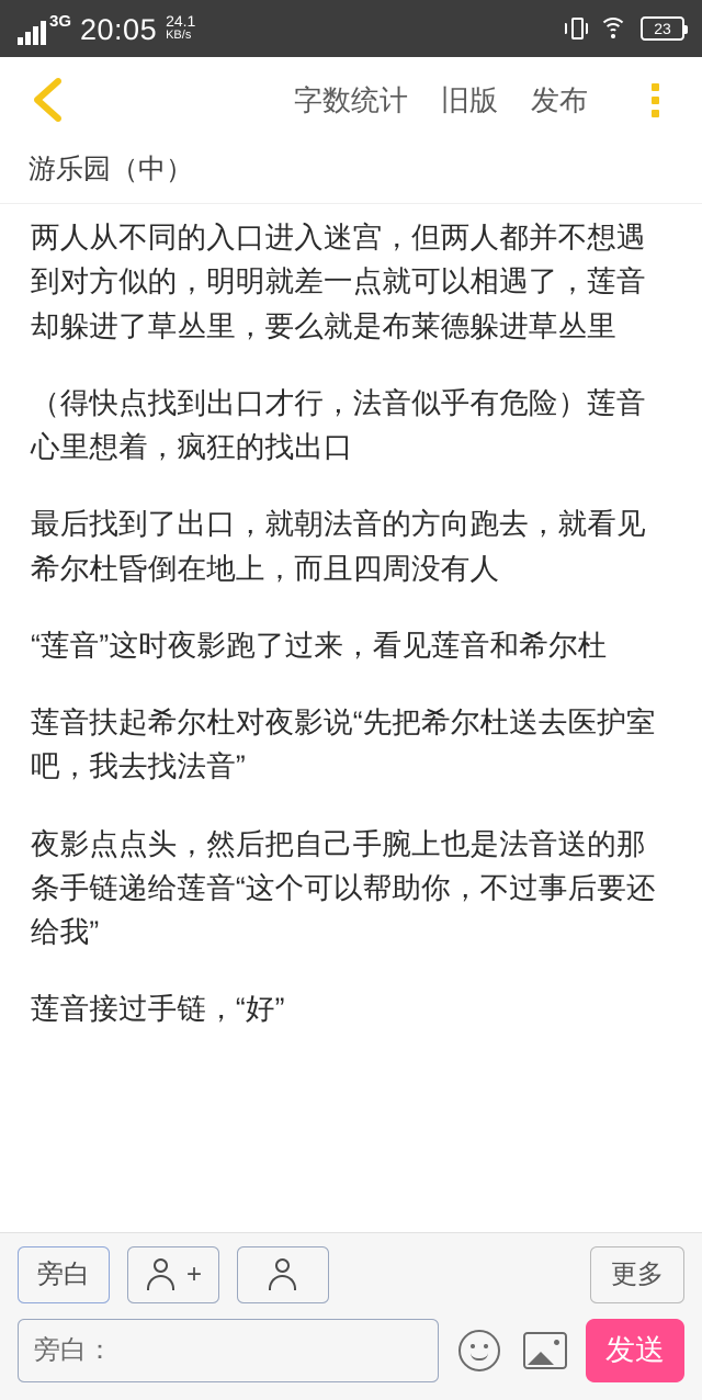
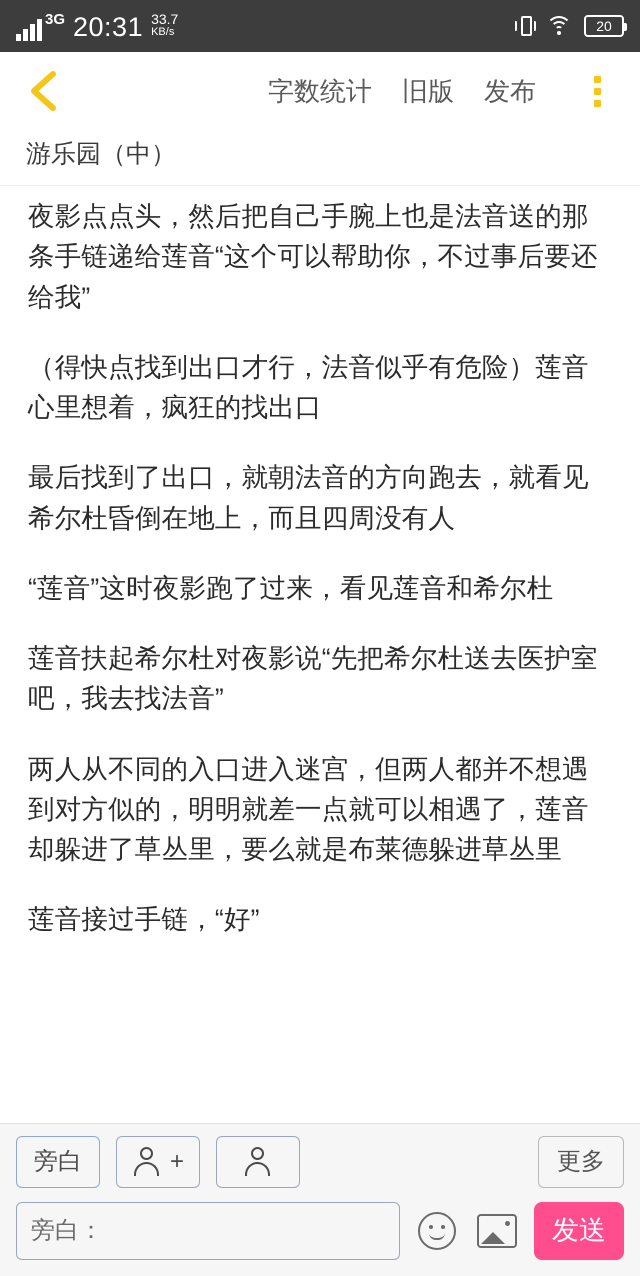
  3G
- 20:05
+ 20:31
- 24.1
+ 33.7
  KB/s
- 23
+ 20
  字数统计
  旧版
  发布
  游乐园（中）
- 两人从不同的入口进入迷宫，但两人都并不想遇到对方似的，明明就差一点就可以相遇了，莲音却躲进了草丛里，要么就是布莱德躲进草丛里
+ 夜影点点头，然后把自己手腕上也是法音送的那条手链递给莲音“这个可以帮助你，不过事后要还给我”
  （得快点找到出口才行，法音似乎有危险）莲音心里想着，疯狂的找出口
  最后找到了出口，就朝法音的方向跑去，就看见希尔杜昏倒在地上，而且四周没有人
  “莲音”这时夜影跑了过来，看见莲音和希尔杜
  莲音扶起希尔杜对夜影说“先把希尔杜送去医护室吧，我去找法音”
- 夜影点点头，然后把自己手腕上也是法音送的那条手链递给莲音“这个可以帮助你，不过事后要还给我”
+ 两人从不同的入口进入迷宫，但两人都并不想遇到对方似的，明明就差一点就可以相遇了，莲音却躲进了草丛里，要么就是布莱德躲进草丛里
  莲音接过手链，“好”
  旁白
  +
  更多
  旁白：
  发送
